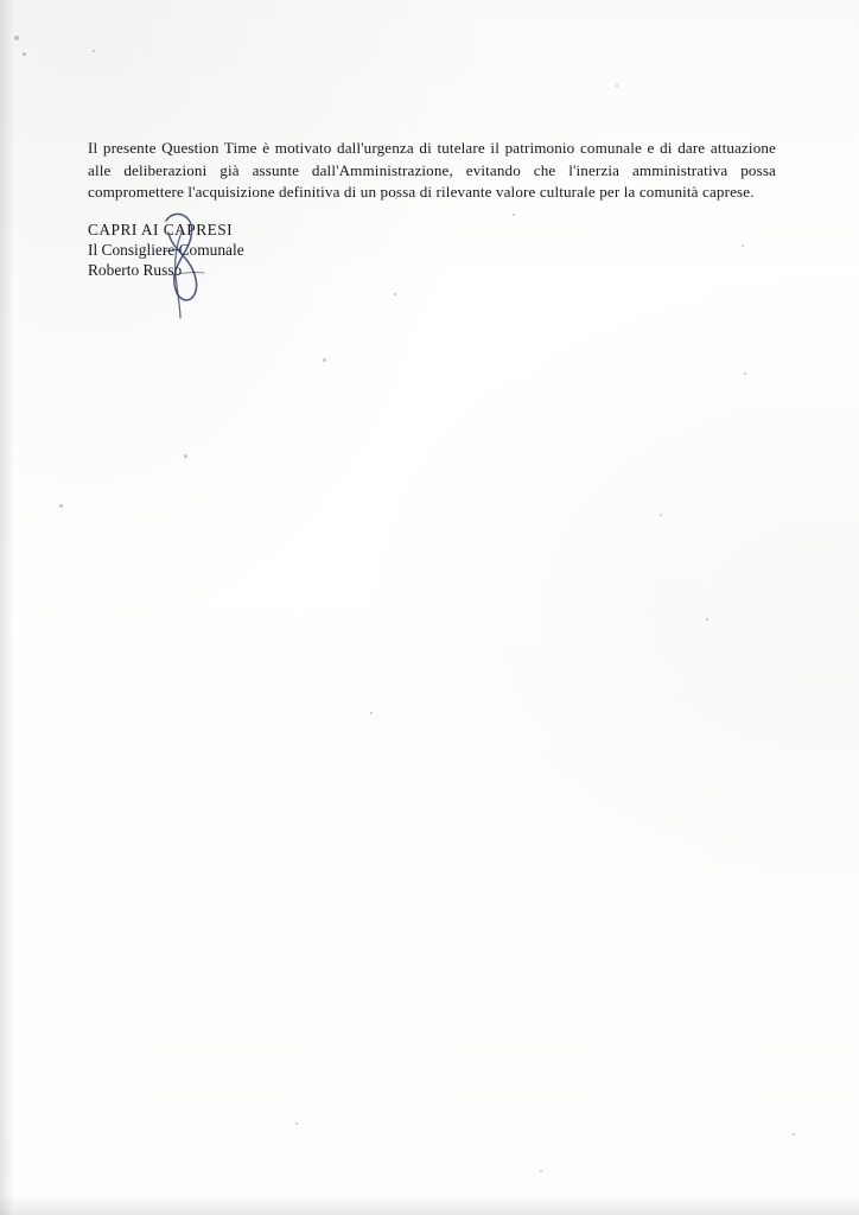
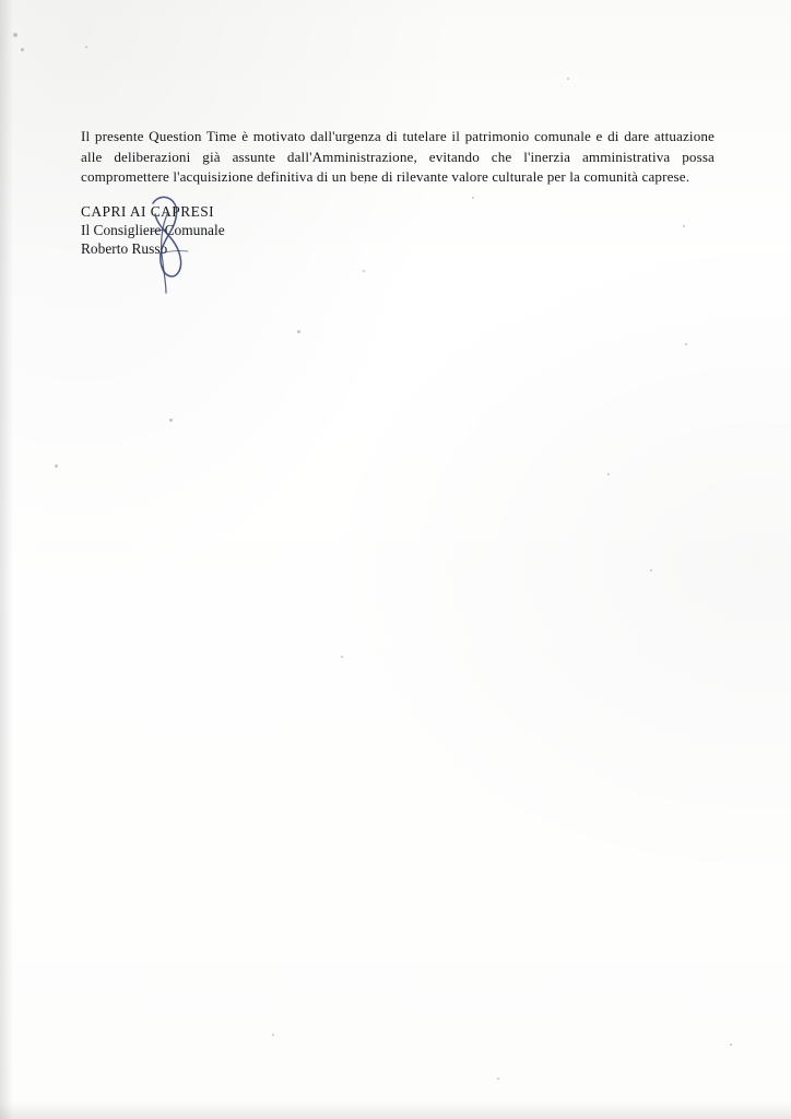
- Il presente Question Time è motivato dall'urgenza di tutelare il patrimonio comunale e di dare attuazione alle deliberazioni già assunte dall'Amministrazione, evitando che l'inerzia amministrativa possa compromettere l'acquisizione definitiva di un possa di rilevante valore culturale per la comunità caprese.
+ Il presente Question Time è motivato dall'urgenza di tutelare il patrimonio comunale e di dare attuazione alle deliberazioni già assunte dall'Amministrazione, evitando che l'inerzia amministrativa possa compromettere l'acquisizione definitiva di un bene di rilevante valore culturale per la comunità caprese.
  CAPRI AI CAPRESI
  Il Consigliere Comunale
  Roberto Russo
